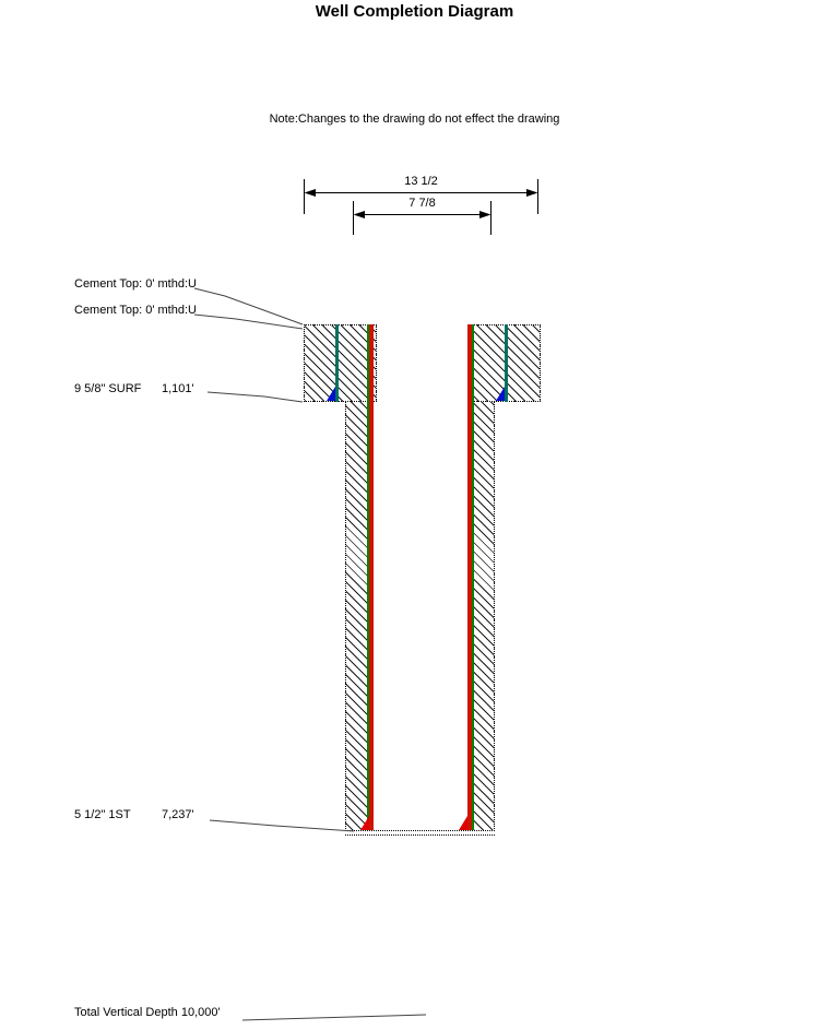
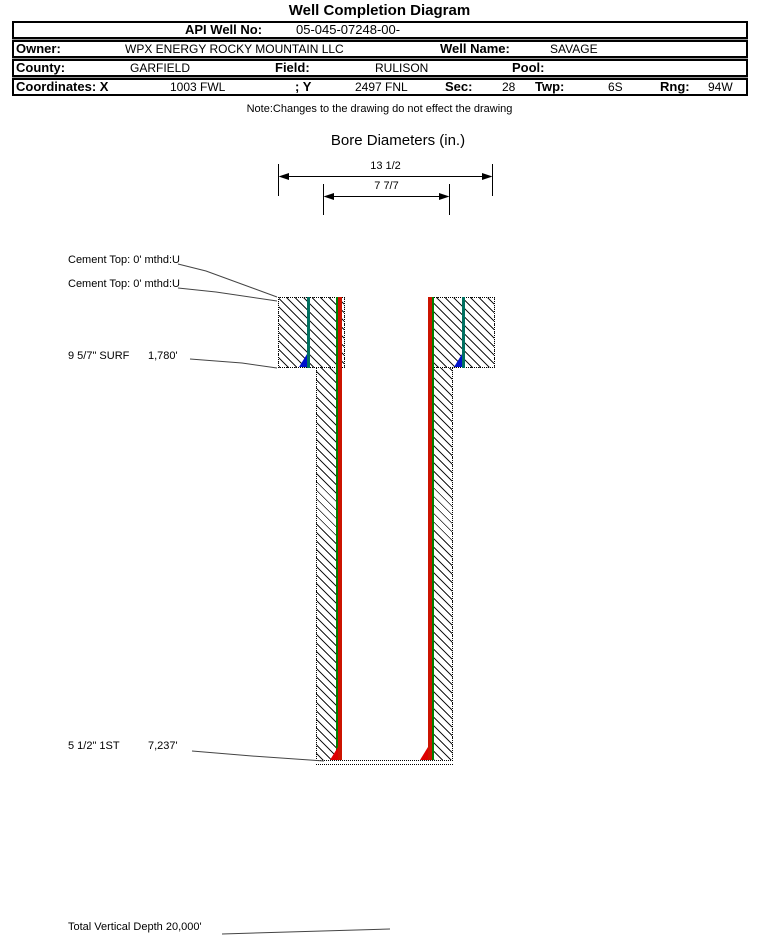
  Well Completion Diagram
+ API Well No:
+ 05-045-07248-00-
+ Owner:
+ WPX ENERGY ROCKY MOUNTAIN LLC
+ Well Name:
+ SAVAGE
+ County:
+ GARFIELD
+ Field:
+ RULISON
+ Pool:
+ Coordinates: X
+ 1003 FWL
+ ; Y
+ 2497 FNL
+ Sec:
+ 28
+ Twp:
+ 6S
+ Rng:
+ 94W
  Note:Changes to the drawing do not effect the drawing
+ Bore Diameters (in.)
  13 1/2
- 7 7/8
+ 7 7/7
  Cement Top: 0' mthd:U
  Cement Top: 0' mthd:U
- 9 5/8" SURF
+ 9 5/7" SURF
- 1,101'
+ 1,780'
  5 1/2" 1ST
  7,237'
- Total Vertical Depth 10,000'
+ Total Vertical Depth 20,000'
